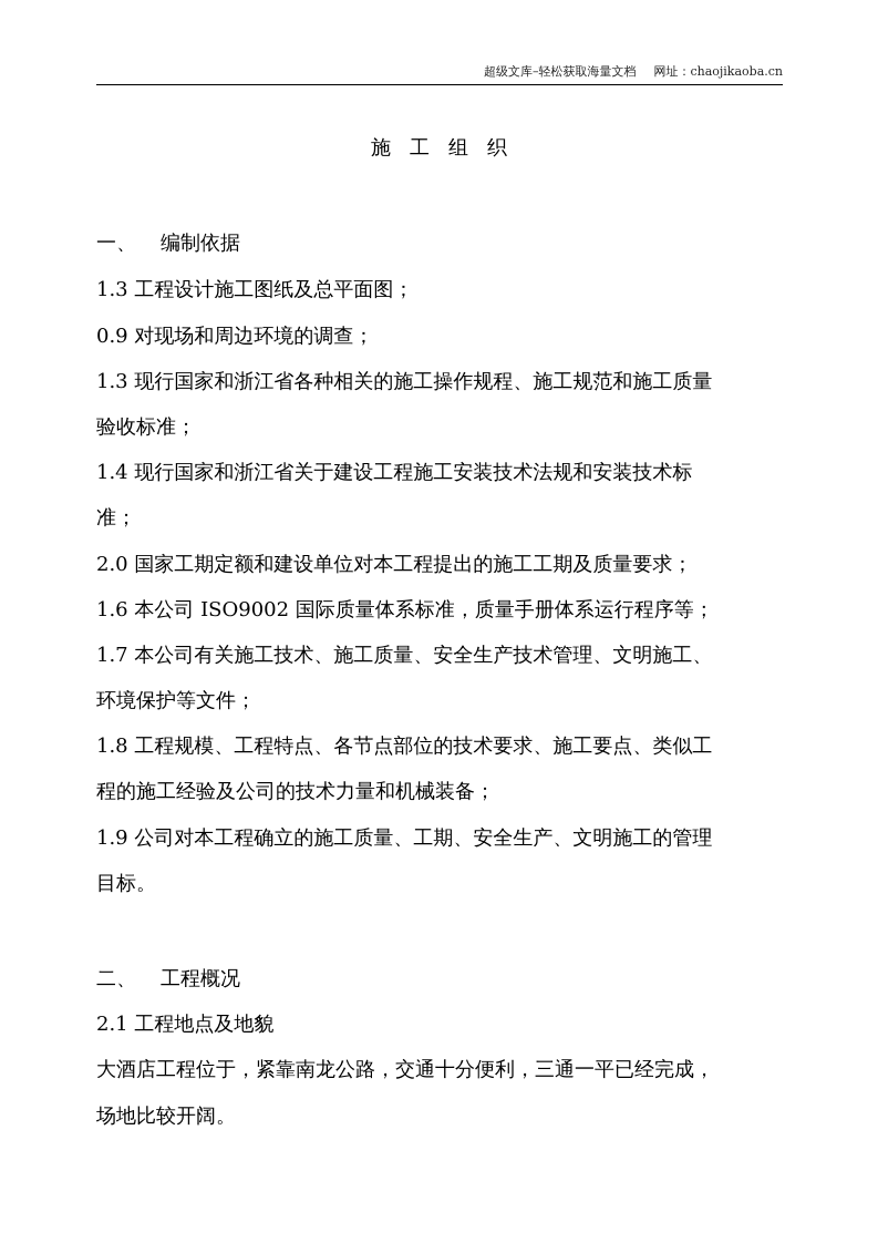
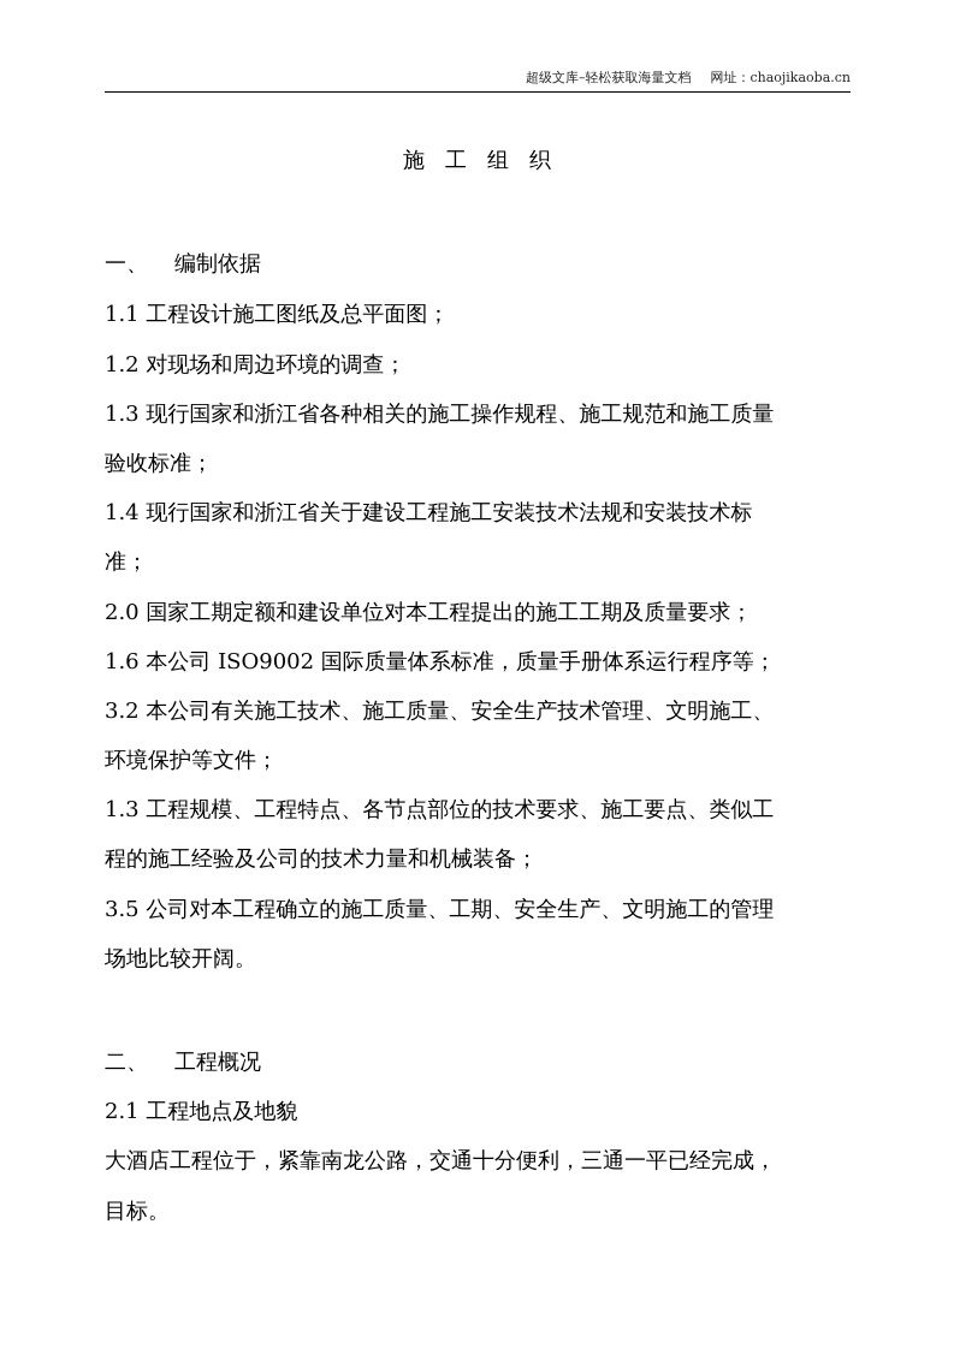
  超级文库–轻松获取海量文档 网址：chaojikaoba.cn
  施工组织
  一、 编制依据
- 1.3 工程设计施工图纸及总平面图；
+ 1.1 工程设计施工图纸及总平面图；
- 0.9 对现场和周边环境的调查；
+ 1.2 对现场和周边环境的调查；
  1.3 现行国家和浙江省各种相关的施工操作规程、施工规范和施工质量
  验收标准；
  1.4 现行国家和浙江省关于建设工程施工安装技术法规和安装技术标
  准；
  2.0 国家工期定额和建设单位对本工程提出的施工工期及质量要求；
  1.6 本公司 ISO9002 国际质量体系标准，质量手册体系运行程序等；
- 1.7 本公司有关施工技术、施工质量、安全生产技术管理、文明施工、
+ 3.2 本公司有关施工技术、施工质量、安全生产技术管理、文明施工、
  环境保护等文件；
- 1.8 工程规模、工程特点、各节点部位的技术要求、施工要点、类似工
+ 1.3 工程规模、工程特点、各节点部位的技术要求、施工要点、类似工
  程的施工经验及公司的技术力量和机械装备；
- 1.9 公司对本工程确立的施工质量、工期、安全生产、文明施工的管理
+ 3.5 公司对本工程确立的施工质量、工期、安全生产、文明施工的管理
- 目标。
+ 场地比较开阔。
  二、 工程概况
  2.1 工程地点及地貌
  大酒店工程位于，紧靠南龙公路，交通十分便利，三通一平已经完成，
- 场地比较开阔。
+ 目标。
